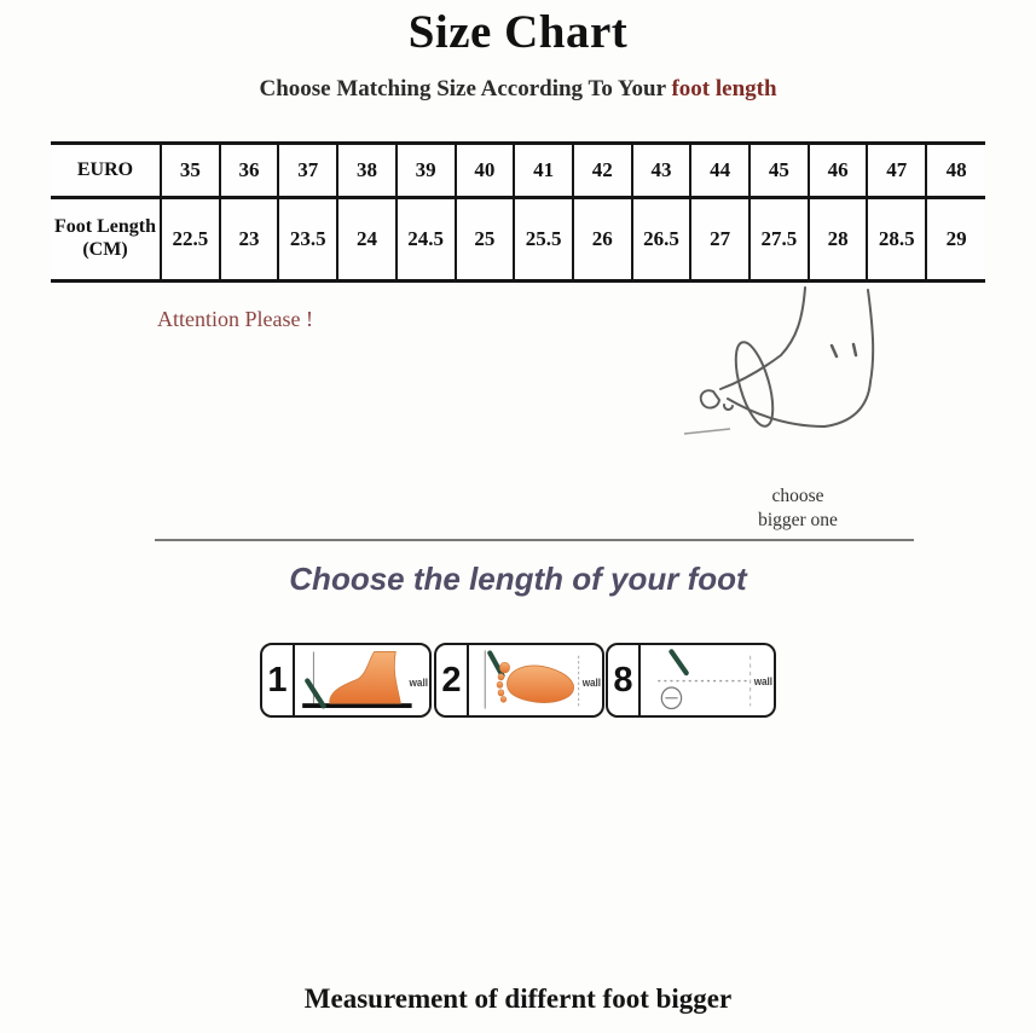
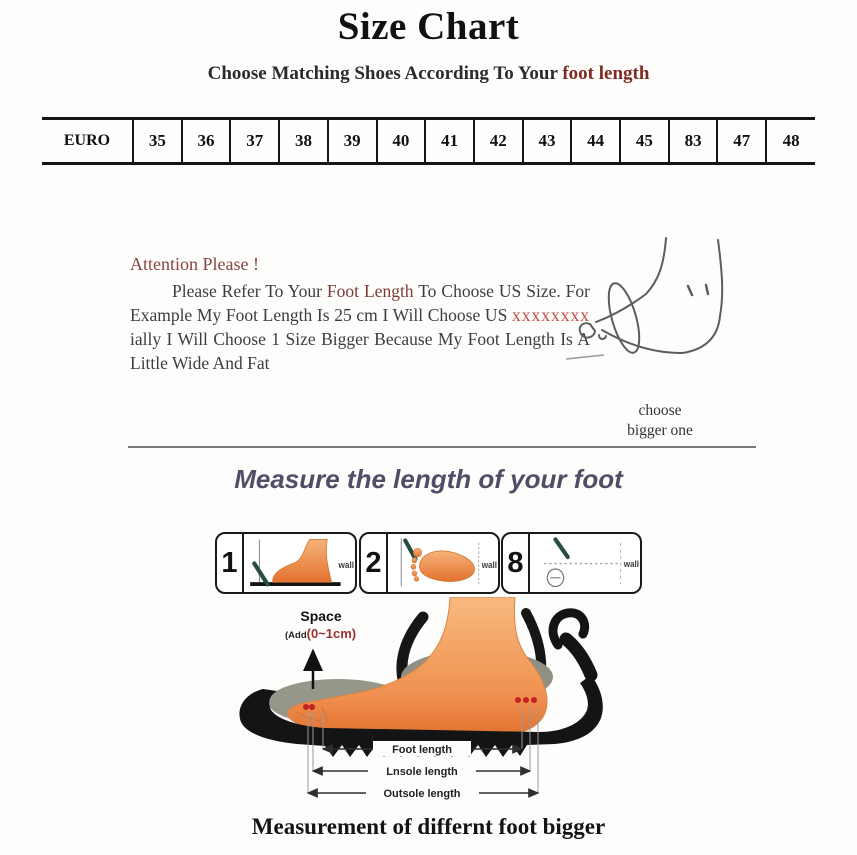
  Size Chart
- Choose Matching Size According To Your foot length
+ Choose Matching Shoes According To Your foot length
- EURO	35	36	37	38	39	40	41	42	43	44	45	46	47	48
+ EURO	35	36	37	38	39	40	41	42	43	44	45	83	47	48
- Foot Length (CM)	22.5	23	23.5	24	24.5	25	25.5	26	26.5	27	27.5	28	28.5	29
  Attention Please !
+ Please Refer To Your Foot Length To Choose US Size. For Example My Foot Length Is 25 cm I Will Choose US xxxxxxxx ially I Will Choose 1 Size Bigger Because My Foot Length Is A Little Wide And Fat
  choose
  bigger one
- Choose the length of your foot
+ Measure the length of your foot
  1
  wall
  2
  wall
  8
  wall
+ Space
+ (Add(0~1cm)
+ Foot length
+ Lnsole length
+ Outsole length
  Measurement of differnt foot bigger
